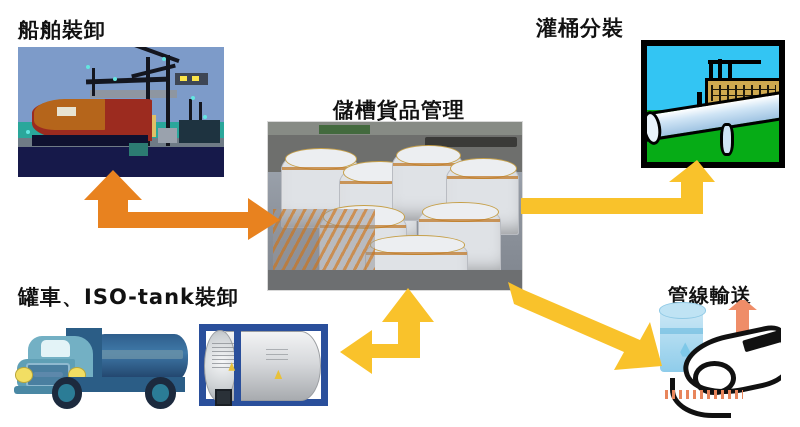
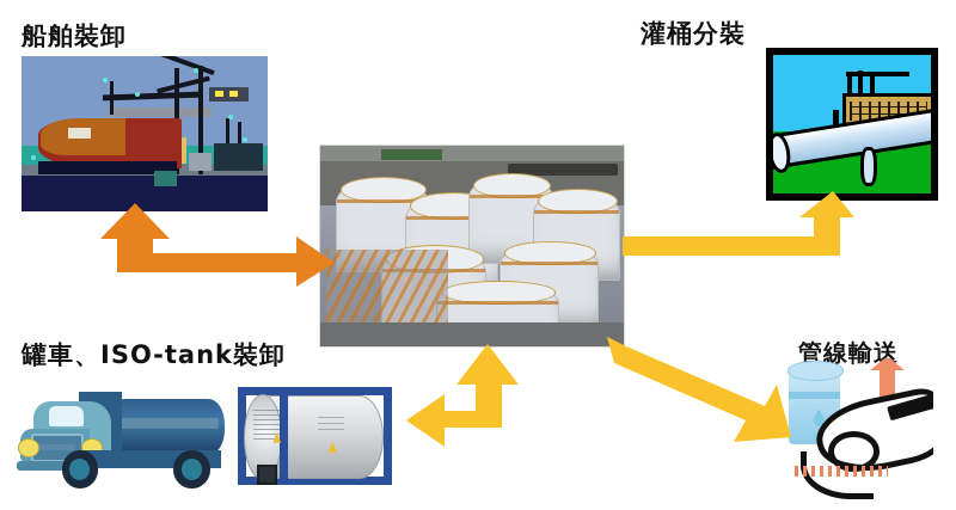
  船舶裝卸
- 儲槽貨品管理
  灌桶分裝
  罐車、ISO-tank裝卸
  管線輸送
